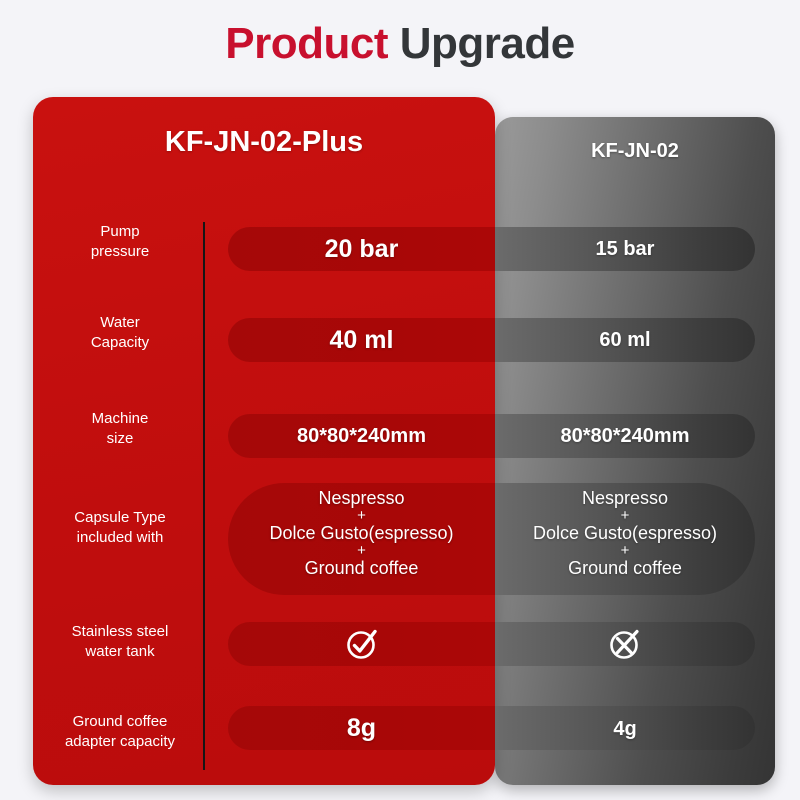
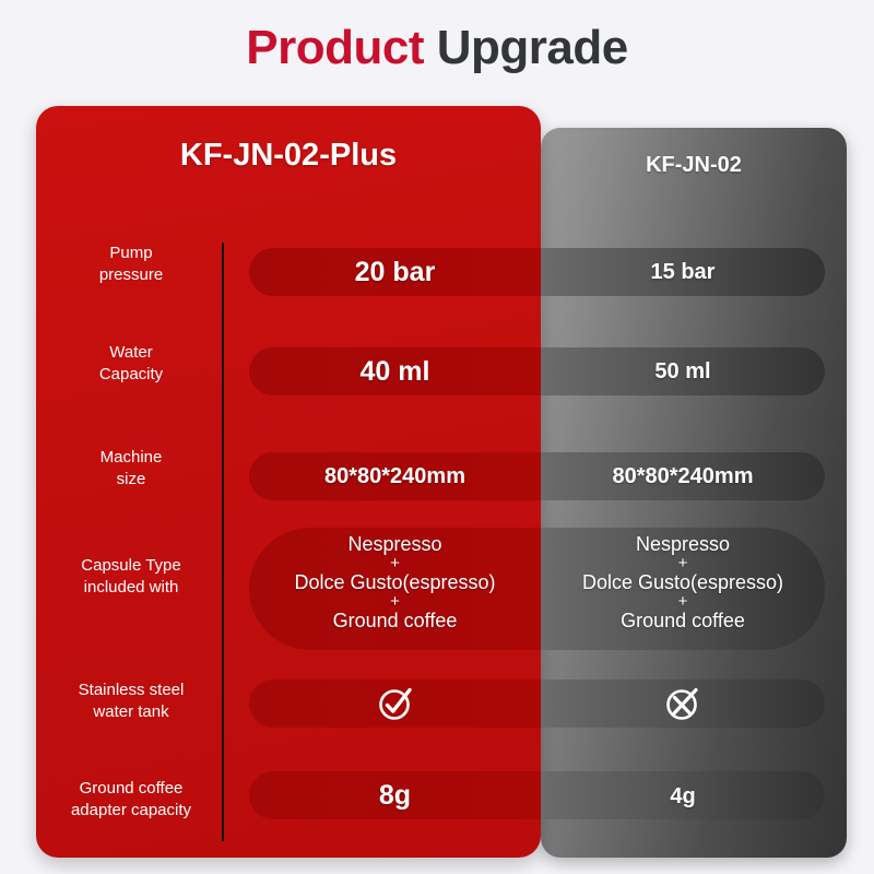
  Product Upgrade
  KF-JN-02-Plus
  KF-JN-02
  Pump
  pressure
  20 bar
  15 bar
  Water
  Capacity
  40 ml
- 60 ml
+ 50 ml
  Machine
  size
  80*80*240mm
  80*80*240mm
  Capsule Type
  included with
  Nespresso
  +
  Dolce Gusto(espresso)
  +
  Ground coffee
  Nespresso
  +
  Dolce Gusto(espresso)
  +
  Ground coffee
  Stainless steel
  water tank
  Ground coffee
  adapter capacity
  8g
  4g
